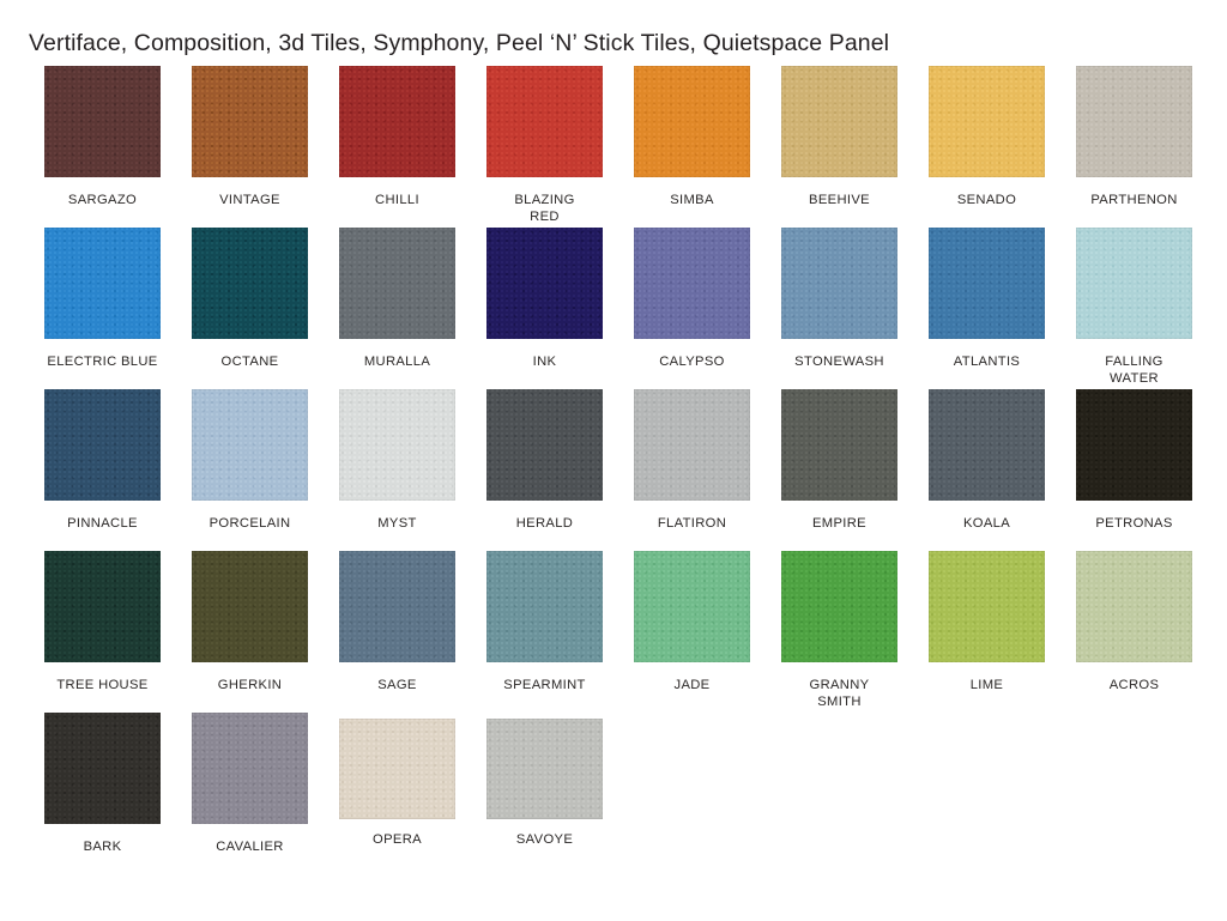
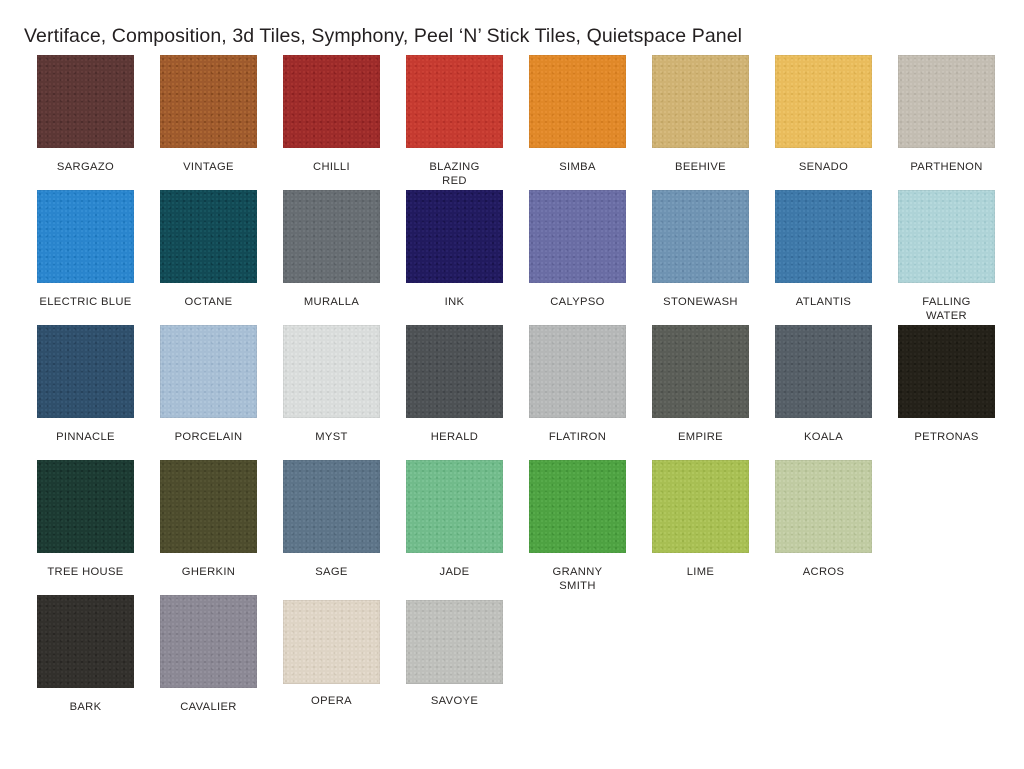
  Vertiface, Composition, 3d Tiles, Symphony, Peel ‘N’ Stick Tiles, Quietspace Panel
  SARGAZO
  VINTAGE
  CHILLI
  BLAZING
  RED
  SIMBA
  BEEHIVE
  SENADO
  PARTHENON
  ELECTRIC BLUE
  OCTANE
  MURALLA
  INK
  CALYPSO
  STONEWASH
  ATLANTIS
  FALLING
  WATER
  PINNACLE
  PORCELAIN
  MYST
  HERALD
  FLATIRON
  EMPIRE
  KOALA
  PETRONAS
  TREE HOUSE
  GHERKIN
  SAGE
- SPEARMINT
  JADE
  GRANNY
  SMITH
  LIME
  ACROS
  BARK
  CAVALIER
  OPERA
  SAVOYE
